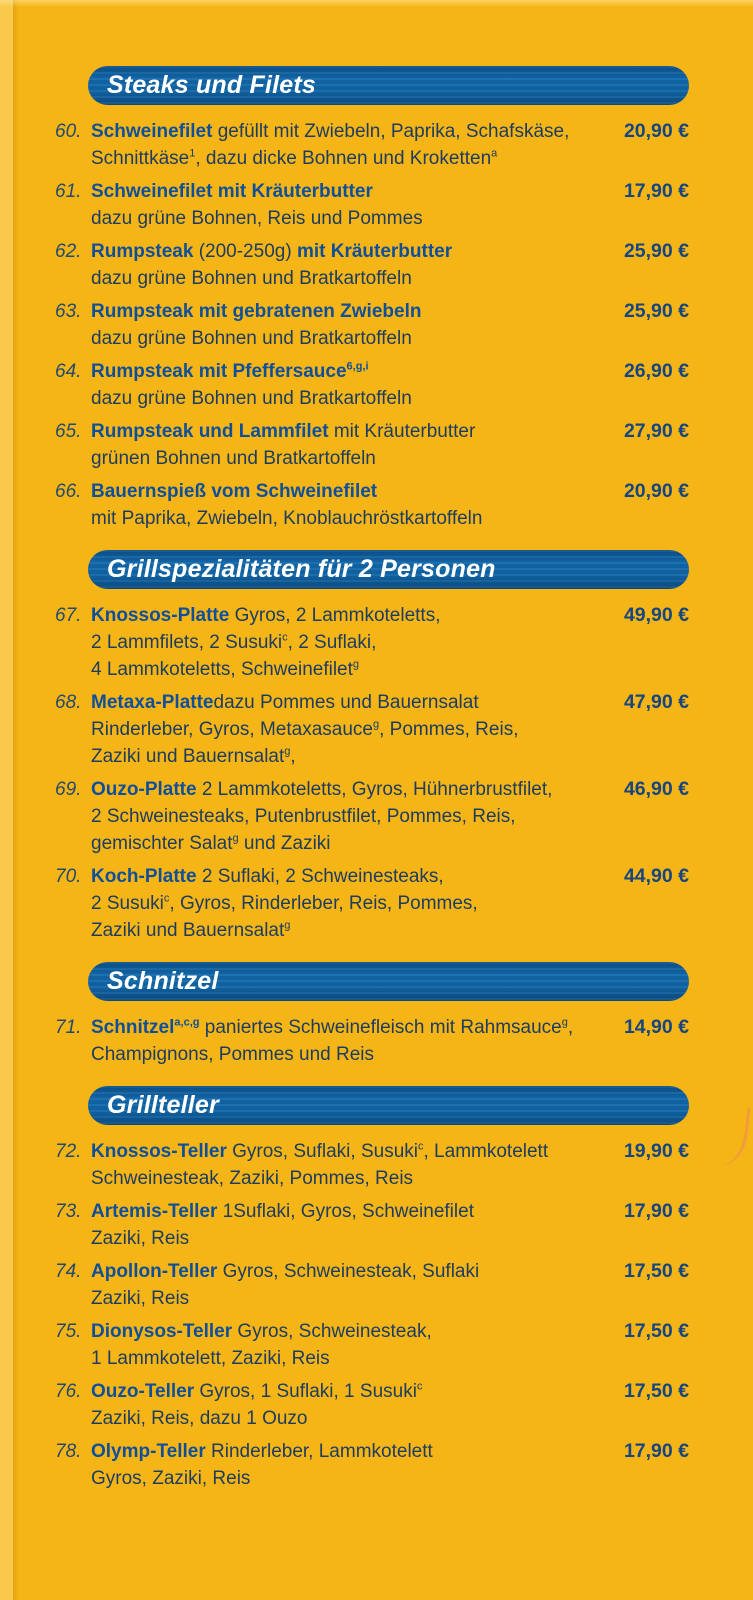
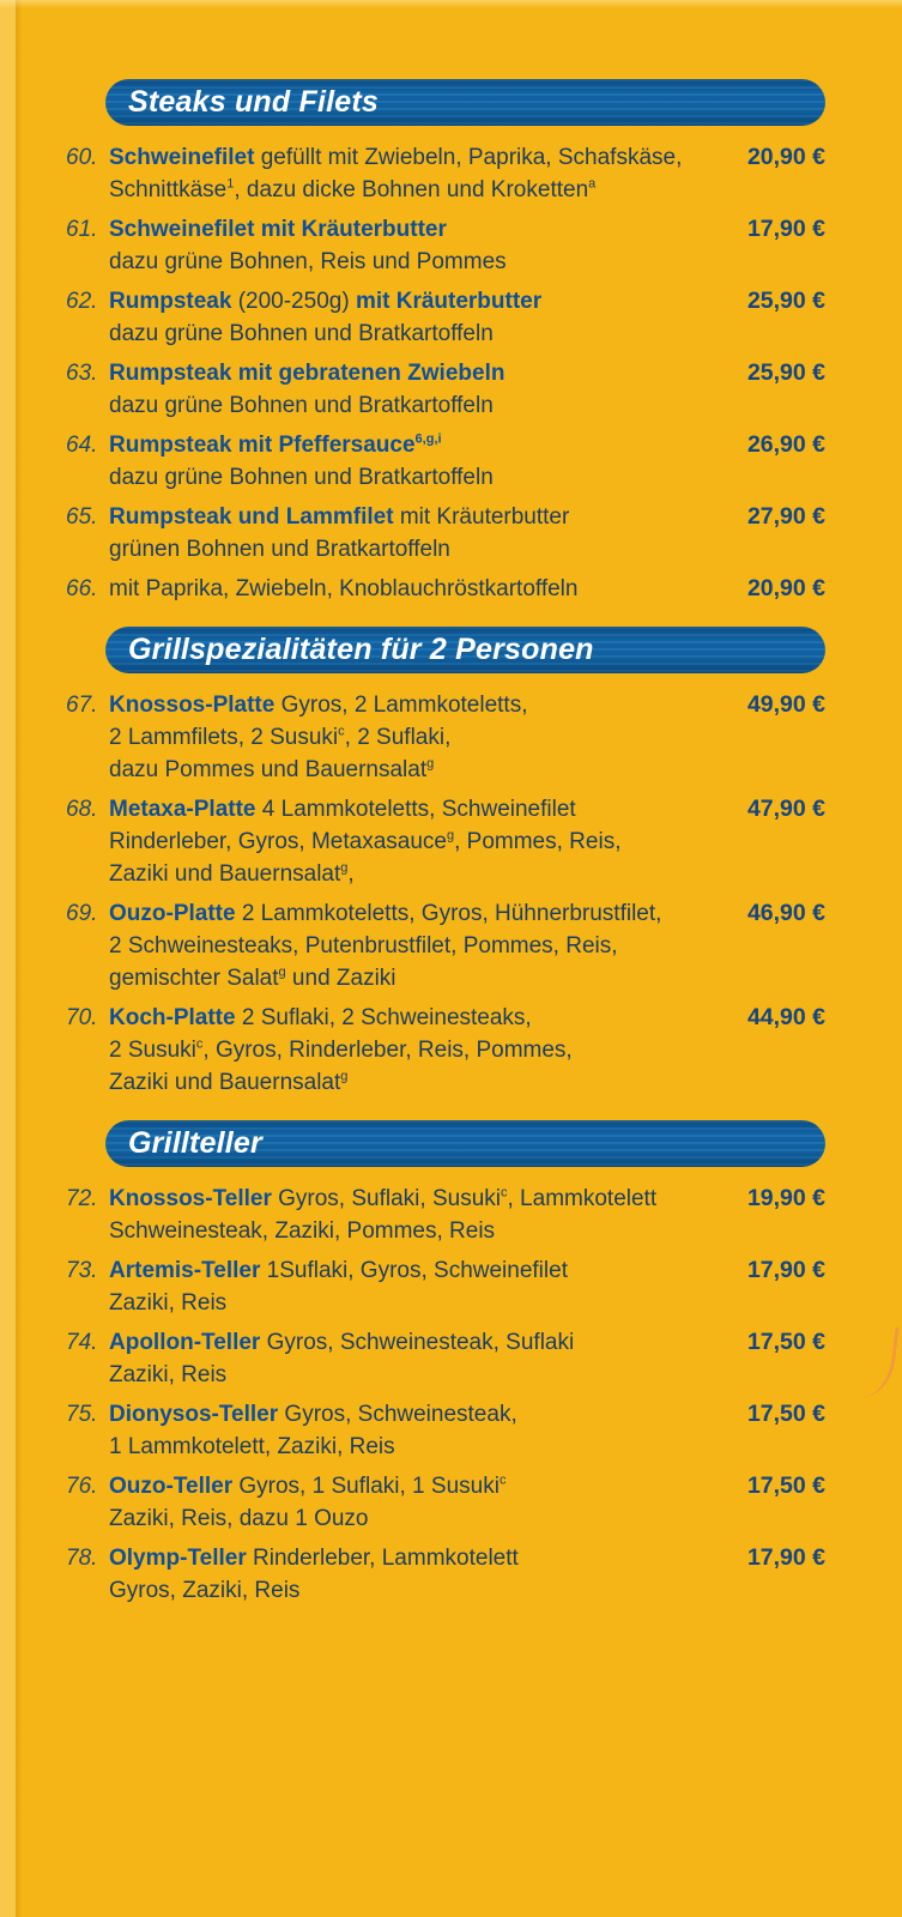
  Steaks und Filets
  60.
  Schweinefilet gefüllt mit Zwiebeln, Paprika, Schafskäse,
  Schnittkäse1, dazu dicke Bohnen und Krokettena
  20,90 €
  61.
  Schweinefilet mit Kräuterbutter
  dazu grüne Bohnen, Reis und Pommes
  17,90 €
  62.
  Rumpsteak (200-250g) mit Kräuterbutter
  dazu grüne Bohnen und Bratkartoffeln
  25,90 €
  63.
  Rumpsteak mit gebratenen Zwiebeln
  dazu grüne Bohnen und Bratkartoffeln
  25,90 €
  64.
  Rumpsteak mit Pfeffersauce6,g,i
  dazu grüne Bohnen und Bratkartoffeln
  26,90 €
  65.
  Rumpsteak und Lammfilet mit Kräuterbutter
  grünen Bohnen und Bratkartoffeln
  27,90 €
  66.
- Bauernspieß vom Schweinefilet
  mit Paprika, Zwiebeln, Knoblauchröstkartoffeln
  20,90 €
  Grillspezialitäten für 2 Personen
  67.
  Knossos-Platte Gyros, 2 Lammkoteletts,
  2 Lammfilets, 2 Susukic, 2 Suflaki,
- 4 Lammkoteletts, Schweinefiletg
+ dazu Pommes und Bauernsalatg
  49,90 €
  68.
- Metaxa-Plattedazu Pommes und Bauernsalat
+ Metaxa-Platte 4 Lammkoteletts, Schweinefilet
  Rinderleber, Gyros, Metaxasauceg, Pommes, Reis,
  Zaziki und Bauernsalatg,
  47,90 €
  69.
  Ouzo-Platte 2 Lammkoteletts, Gyros, Hühnerbrustfilet,
  2 Schweinesteaks, Putenbrustfilet, Pommes, Reis,
  gemischter Salatg und Zaziki
  46,90 €
  70.
  Koch-Platte 2 Suflaki, 2 Schweinesteaks,
  2 Susukic, Gyros, Rinderleber, Reis, Pommes,
  Zaziki und Bauernsalatg
  44,90 €
- Schnitzel
- 71.
- Schnitzela,c,g paniertes Schweinefleisch mit Rahmsauceg,
- Champignons, Pommes und Reis
- 14,90 €
  Grillteller
  72.
  Knossos-Teller Gyros, Suflaki, Susukic, Lammkotelett
  Schweinesteak, Zaziki, Pommes, Reis
  19,90 €
  73.
  Artemis-Teller 1Suflaki, Gyros, Schweinefilet
  Zaziki, Reis
  17,90 €
  74.
  Apollon-Teller Gyros, Schweinesteak, Suflaki
  Zaziki, Reis
  17,50 €
  75.
  Dionysos-Teller Gyros, Schweinesteak,
  1 Lammkotelett, Zaziki, Reis
  17,50 €
  76.
  Ouzo-Teller Gyros, 1 Suflaki, 1 Susukic
  Zaziki, Reis, dazu 1 Ouzo
  17,50 €
  78.
  Olymp-Teller Rinderleber, Lammkotelett
  Gyros, Zaziki, Reis
  17,90 €
